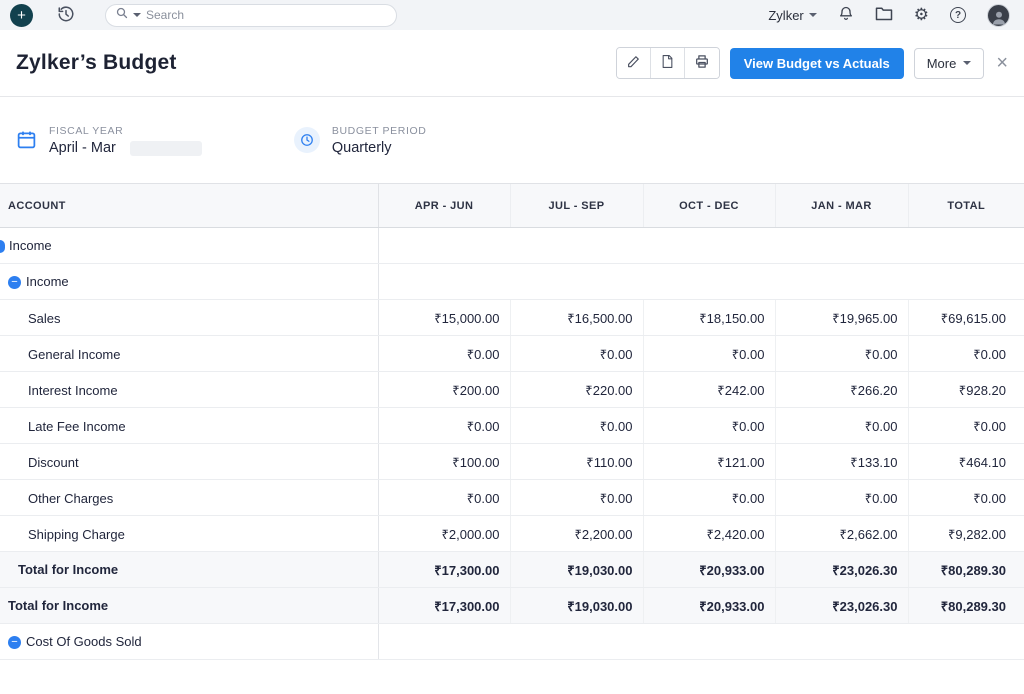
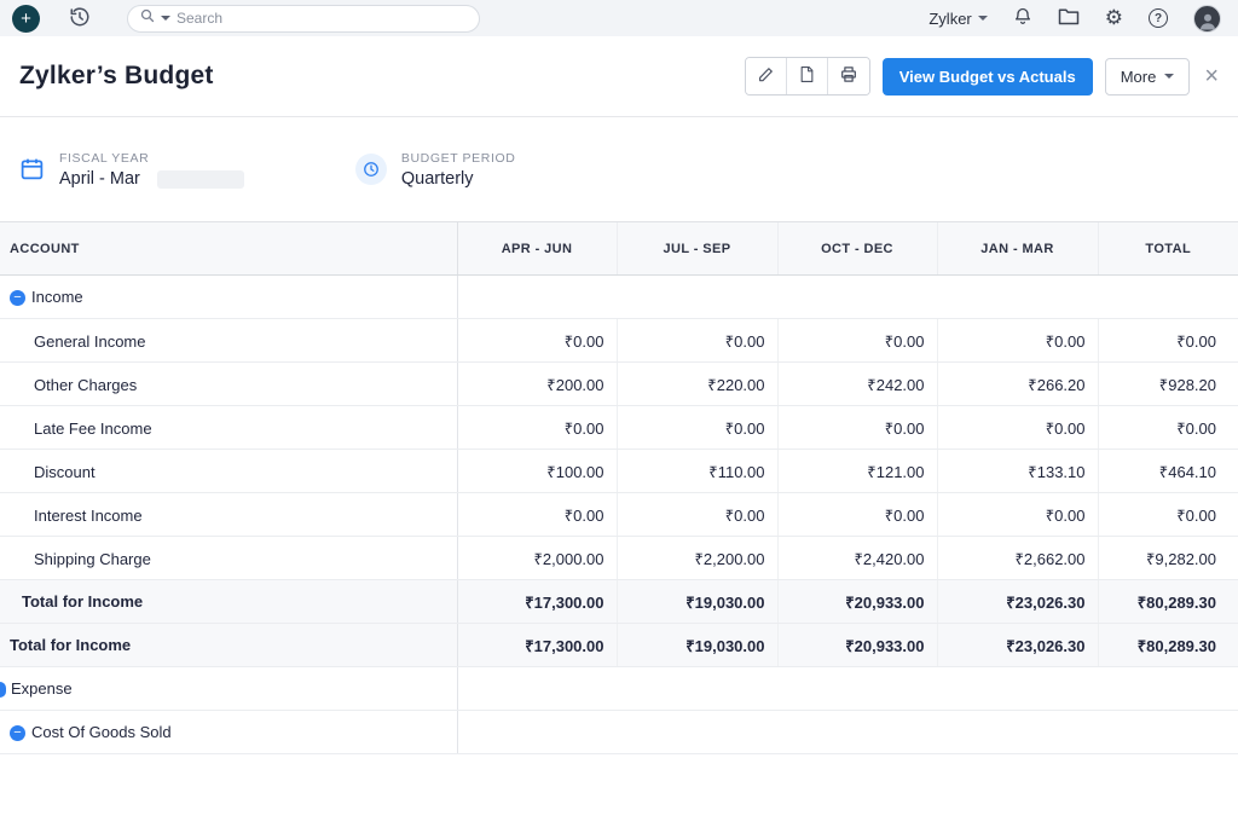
  +
  Search
  Zylker
  ⚙
  ?
  Zylker’s Budget
  View Budget vs Actuals
  More
  ×
  FISCAL YEAR
  April - Mar
  BUDGET PERIOD
  Quarterly
  ACCOUNT	APR - JUN	JUL - SEP	OCT - DEC	JAN - MAR	TOTAL
- Income
  − Income
- Sales	₹15,000.00	₹16,500.00	₹18,150.00	₹19,965.00	₹69,615.00
  General Income	₹0.00	₹0.00	₹0.00	₹0.00	₹0.00
- Interest Income	₹200.00	₹220.00	₹242.00	₹266.20	₹928.20
+ Other Charges	₹200.00	₹220.00	₹242.00	₹266.20	₹928.20
  Late Fee Income	₹0.00	₹0.00	₹0.00	₹0.00	₹0.00
  Discount	₹100.00	₹110.00	₹121.00	₹133.10	₹464.10
- Other Charges	₹0.00	₹0.00	₹0.00	₹0.00	₹0.00
+ Interest Income	₹0.00	₹0.00	₹0.00	₹0.00	₹0.00
  Shipping Charge	₹2,000.00	₹2,200.00	₹2,420.00	₹2,662.00	₹9,282.00
  Total for Income	₹17,300.00	₹19,030.00	₹20,933.00	₹23,026.30	₹80,289.30
  Total for Income	₹17,300.00	₹19,030.00	₹20,933.00	₹23,026.30	₹80,289.30
+ Expense
  − Cost Of Goods Sold
